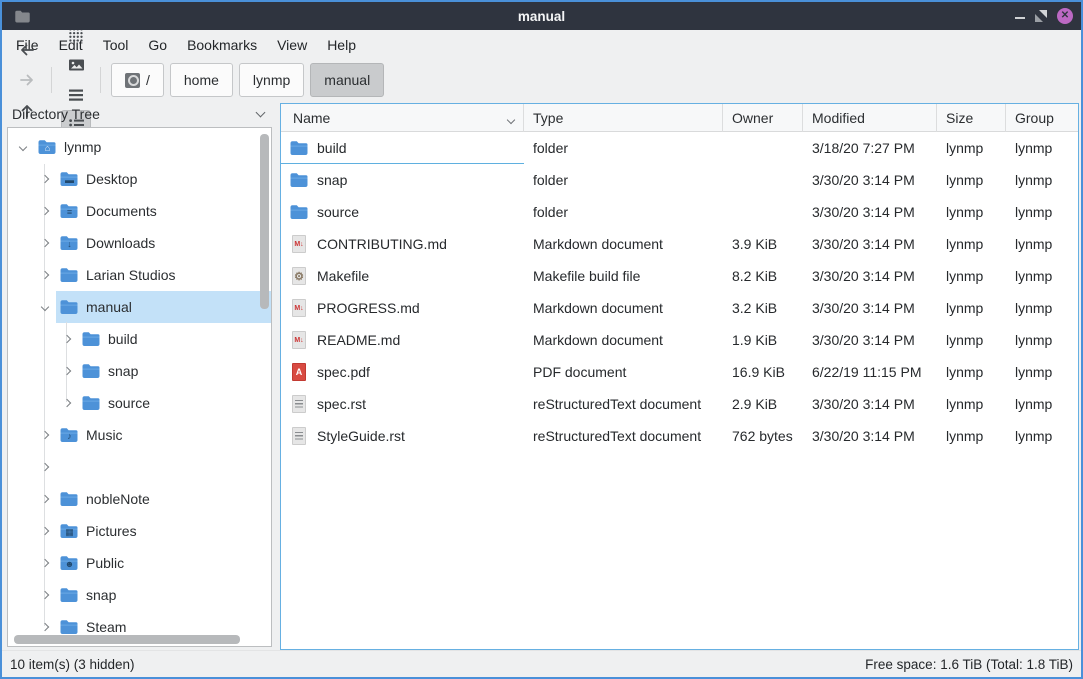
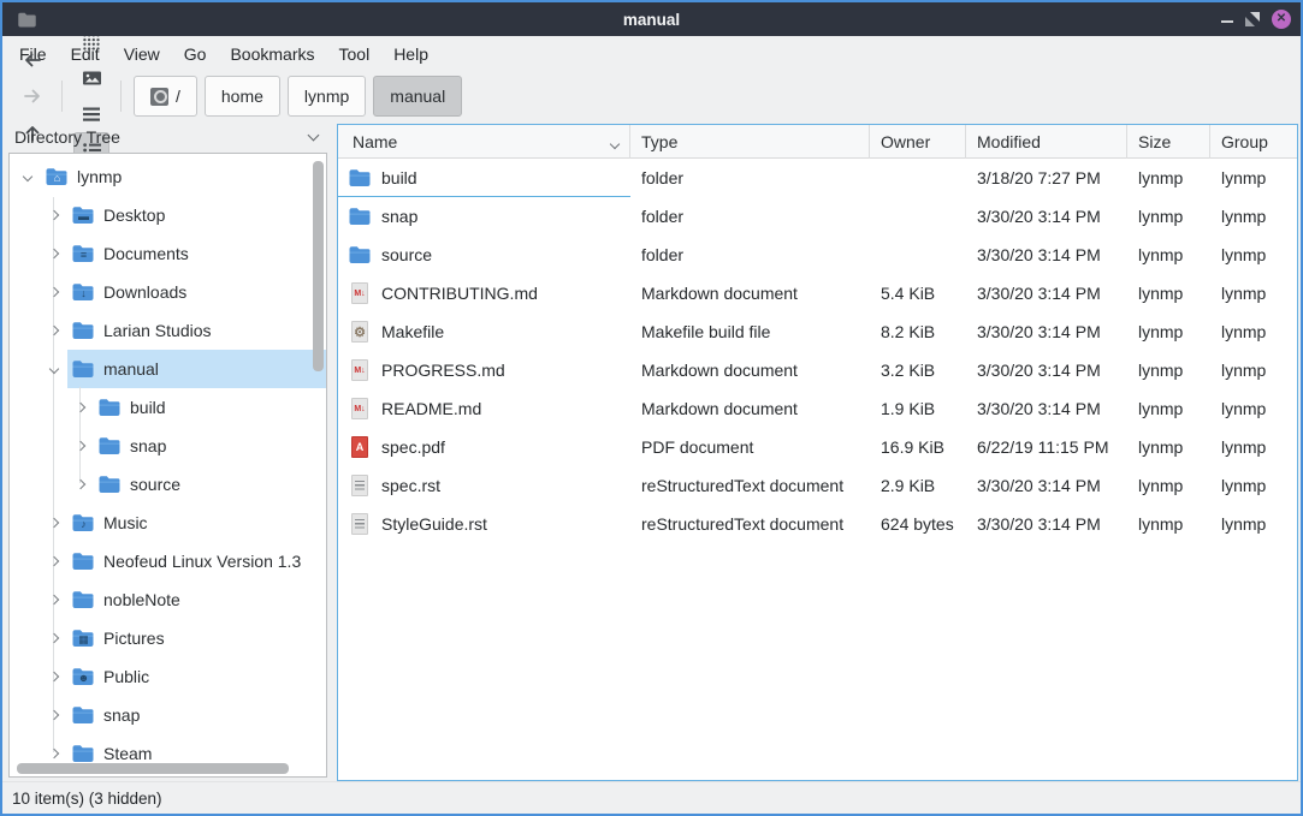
  manual
  ✕
  Fle
  Edit
- Tool
+ View
  Go
  Bookmarks
- View
+ Tool
  Help
  /
  home
  lynmp
  manual
  Directory Tree
  ⌂
  lynmp
  ▬
  Desktop
  ≡
  Documents
  ↓
  Downloads
  Larian Studios
  manual
  build
  snap
  source
  ♪
  Music
+ Neofeud Linux Version 1.3
  nobleNote
  ▦
  Pictures
  ☻
  Public
  snap
  Steam
  Name
  Type
  Owner
  Modified
  Size
  Group
  build
  folder
  3/18/20 7:27 PM
  lynmp
  lynmp
  snap
  folder
  3/30/20 3:14 PM
  lynmp
  lynmp
  source
  folder
  3/30/20 3:14 PM
  lynmp
  lynmp
  CONTRIBUTING.md
  Markdown document
- 3.9 KiB
+ 5.4 KiB
  3/30/20 3:14 PM
  lynmp
  lynmp
  ⚙
  Makefile
  Makefile build file
  8.2 KiB
  3/30/20 3:14 PM
  lynmp
  lynmp
  PROGRESS.md
  Markdown document
  3.2 KiB
  3/30/20 3:14 PM
  lynmp
  lynmp
  README.md
  Markdown document
  1.9 KiB
  3/30/20 3:14 PM
  lynmp
  lynmp
  A
  spec.pdf
  PDF document
  16.9 KiB
  6/22/19 11:15 PM
  lynmp
  lynmp
  spec.rst
  reStructuredText document
  2.9 KiB
  3/30/20 3:14 PM
  lynmp
  lynmp
  StyleGuide.rst
  reStructuredText document
- 762 bytes
+ 624 bytes
  3/30/20 3:14 PM
  lynmp
  lynmp
  10 item(s) (3 hidden)
- Free space: 1.6 TiB (Total: 1.8 TiB)
